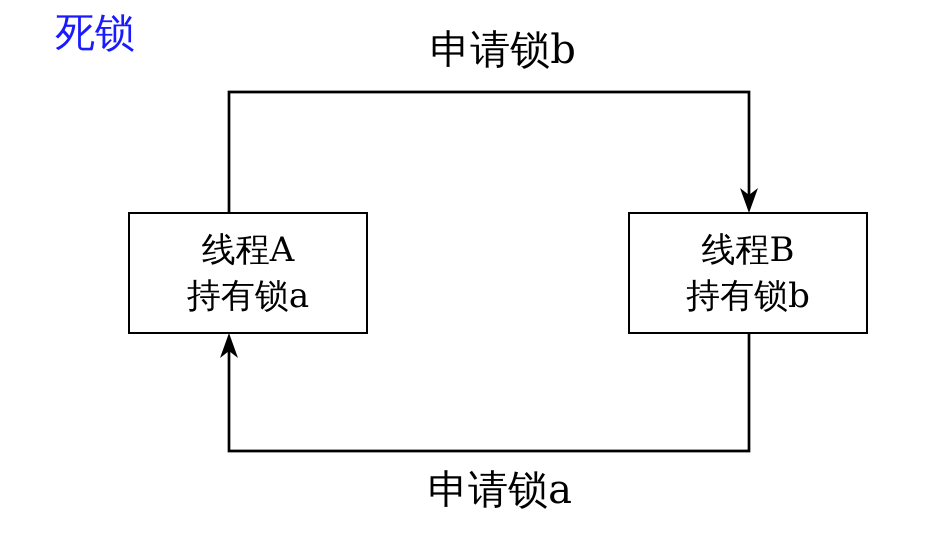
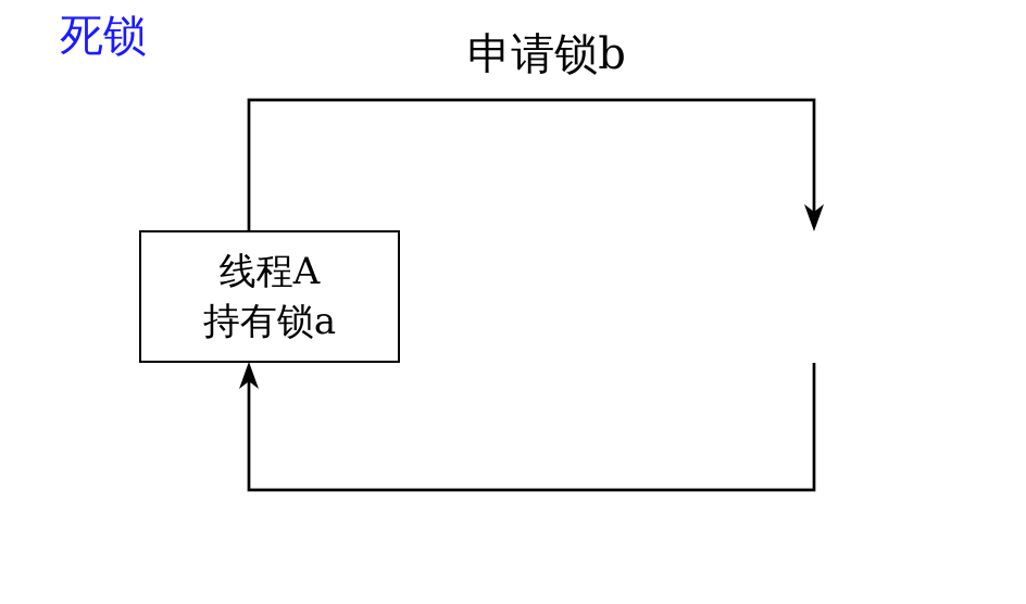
  死锁
  申请锁b
  线程A
  持有锁a
- 线程B
- 持有锁b
- 申请锁a
